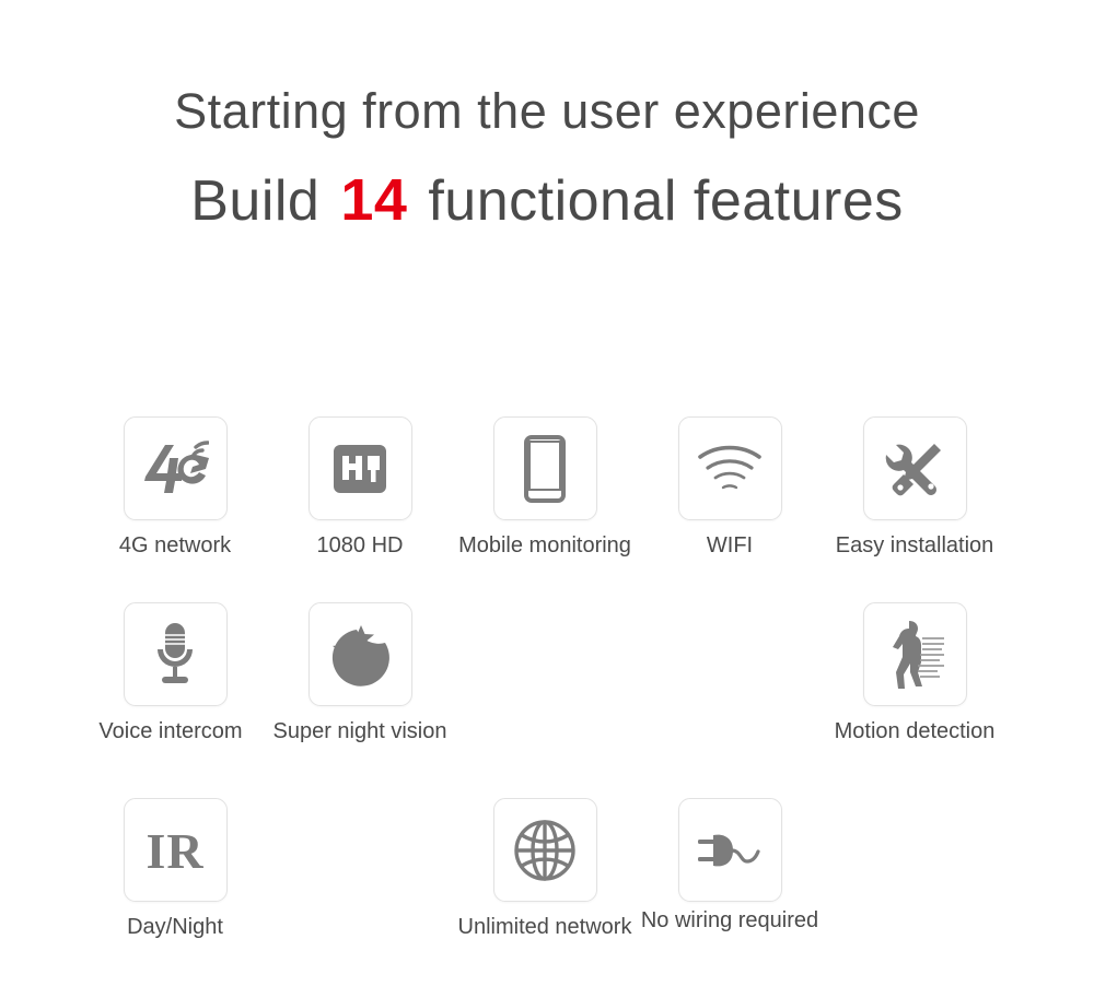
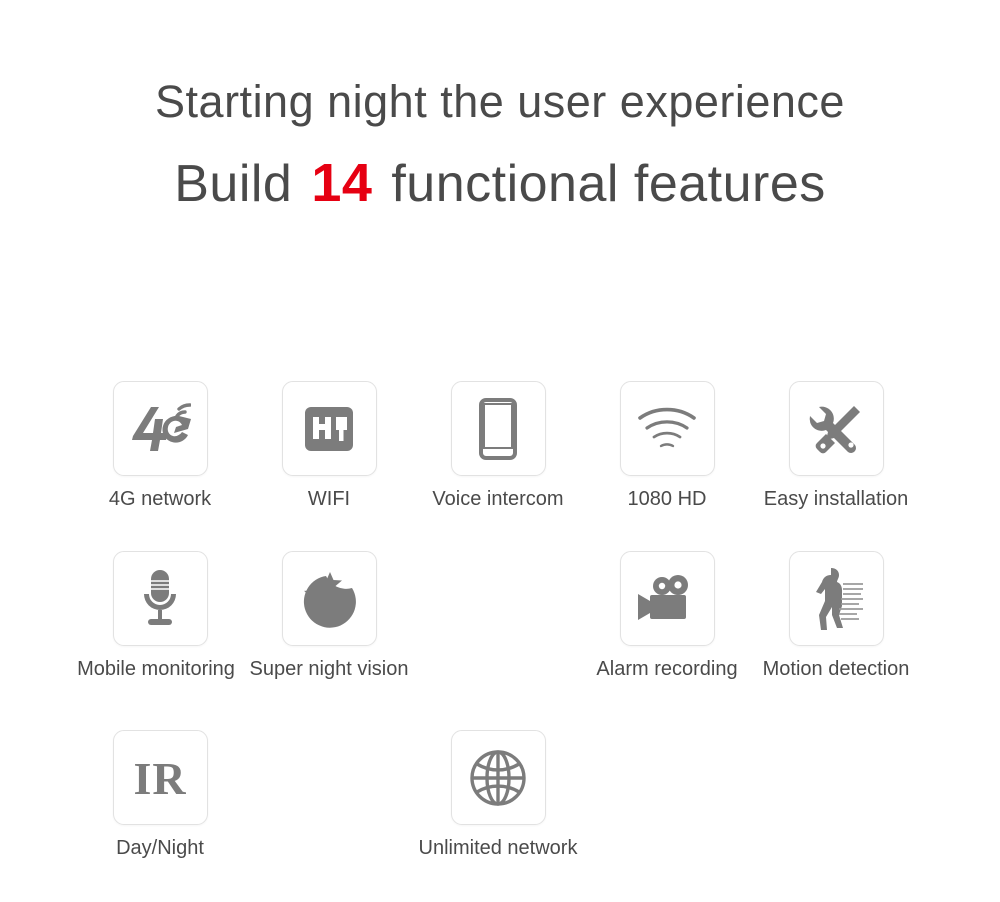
- Starting from the user experience
+ Starting night the user experience
  Build 14 functional features
  4G network
- 1080 HD
+ WIFI
- Mobile monitoring
+ Voice intercom
- WIFI
+ 1080 HD
  Easy installation
- Voice intercom
+ Mobile monitoring
  Super night vision
+ Alarm recording
  Motion detection
  IR
  Day/Night
  Unlimited network
- No wiring required
